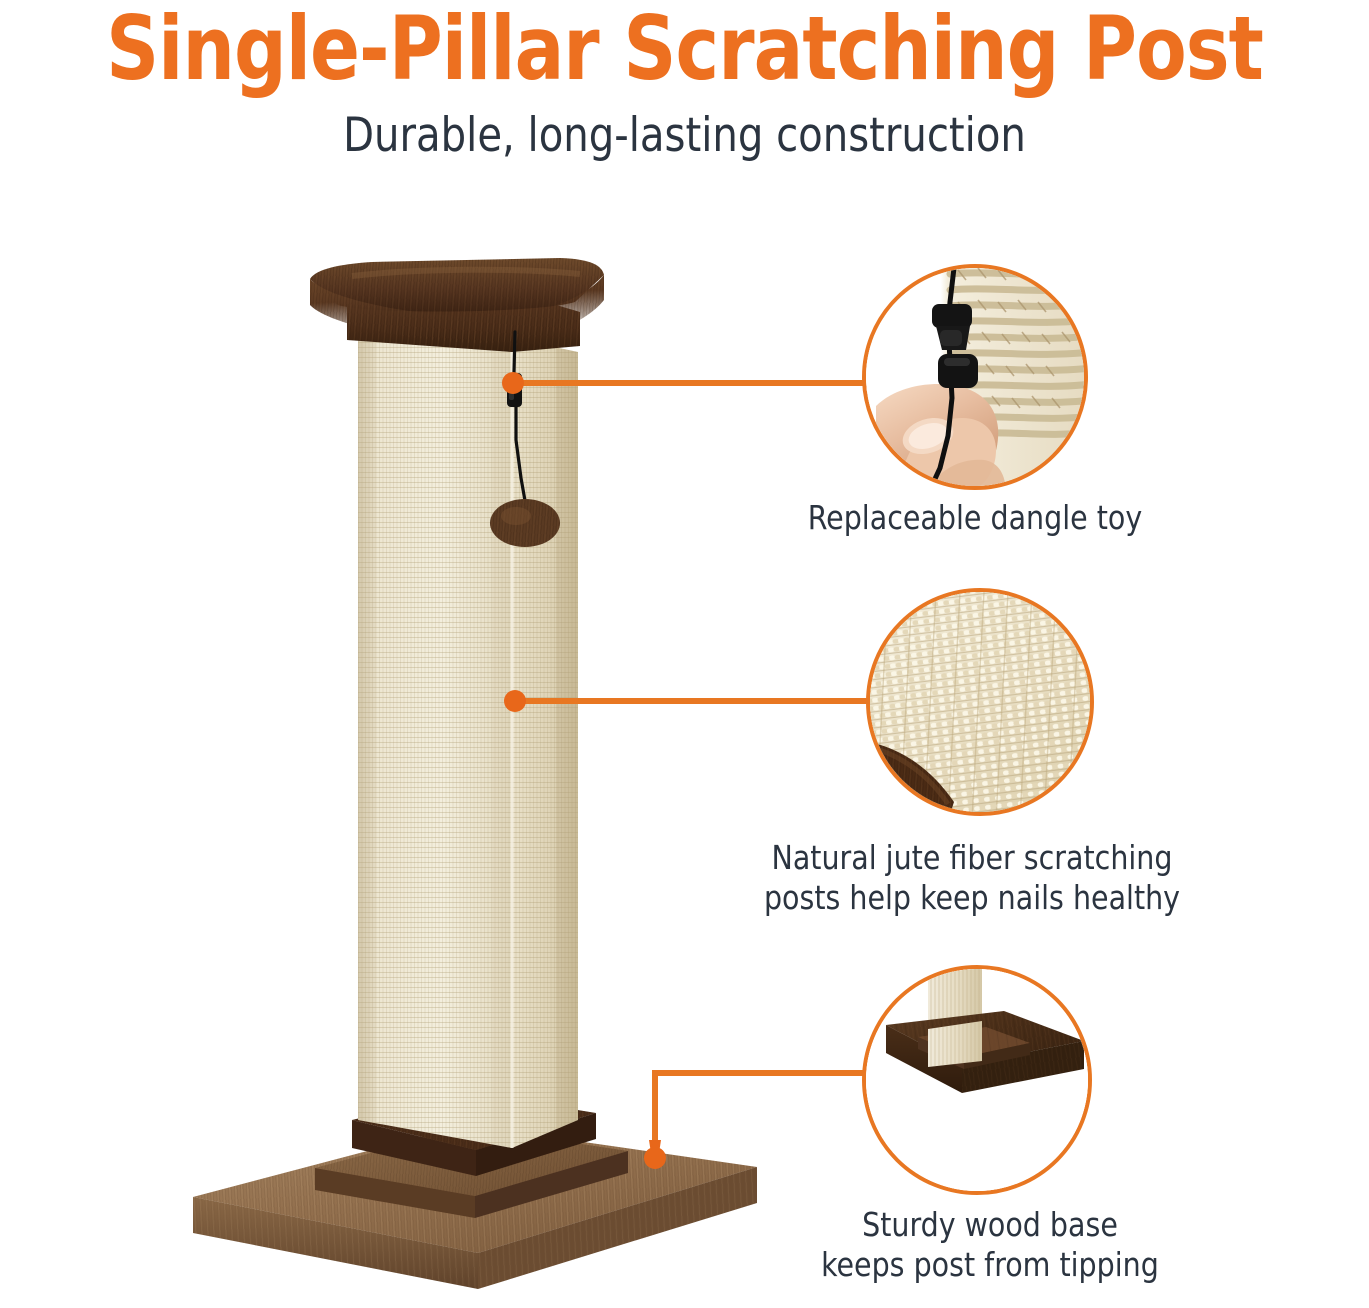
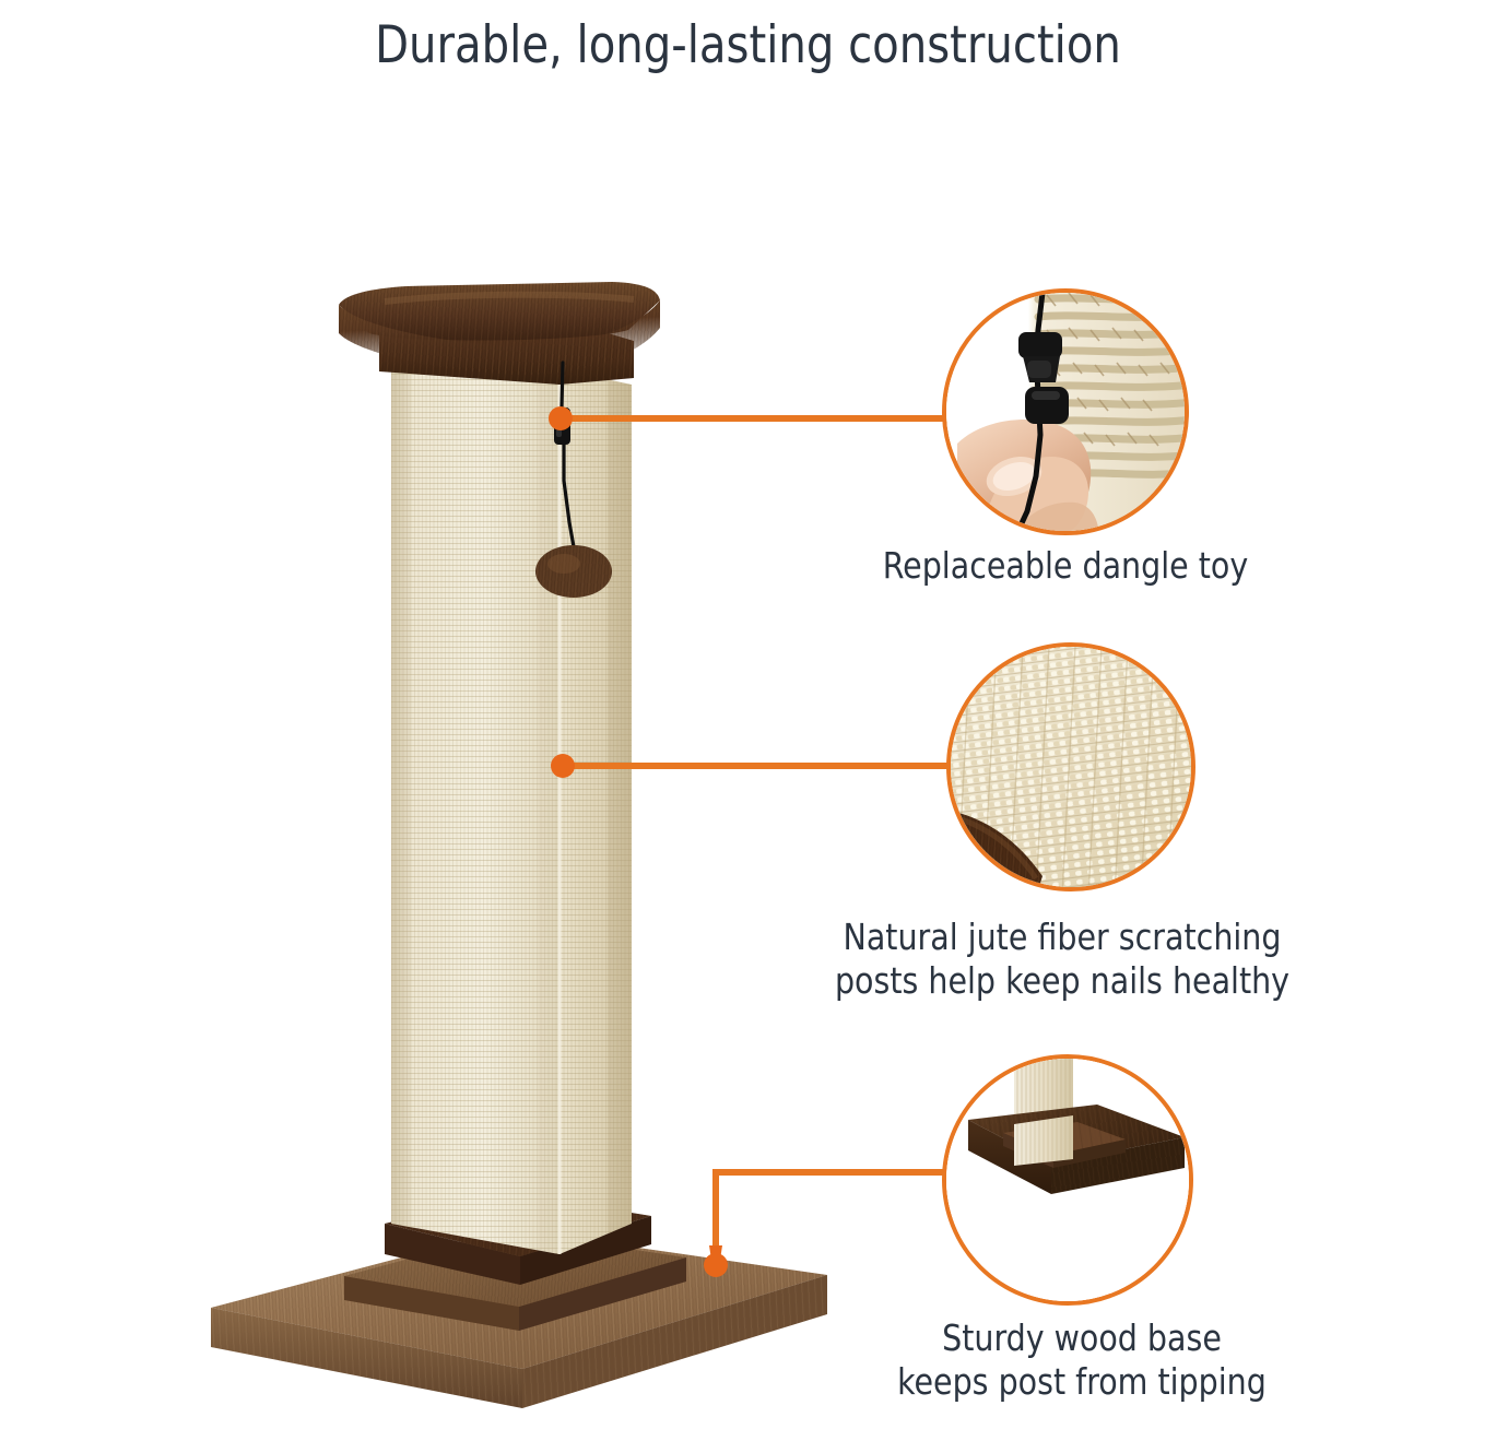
- Single-Pillar Scratching Post
  Durable, long-lasting construction
  Replaceable dangle toy
  Natural jute fiber scratching
  posts help keep nails healthy
  Sturdy wood base
  keeps post from tipping
